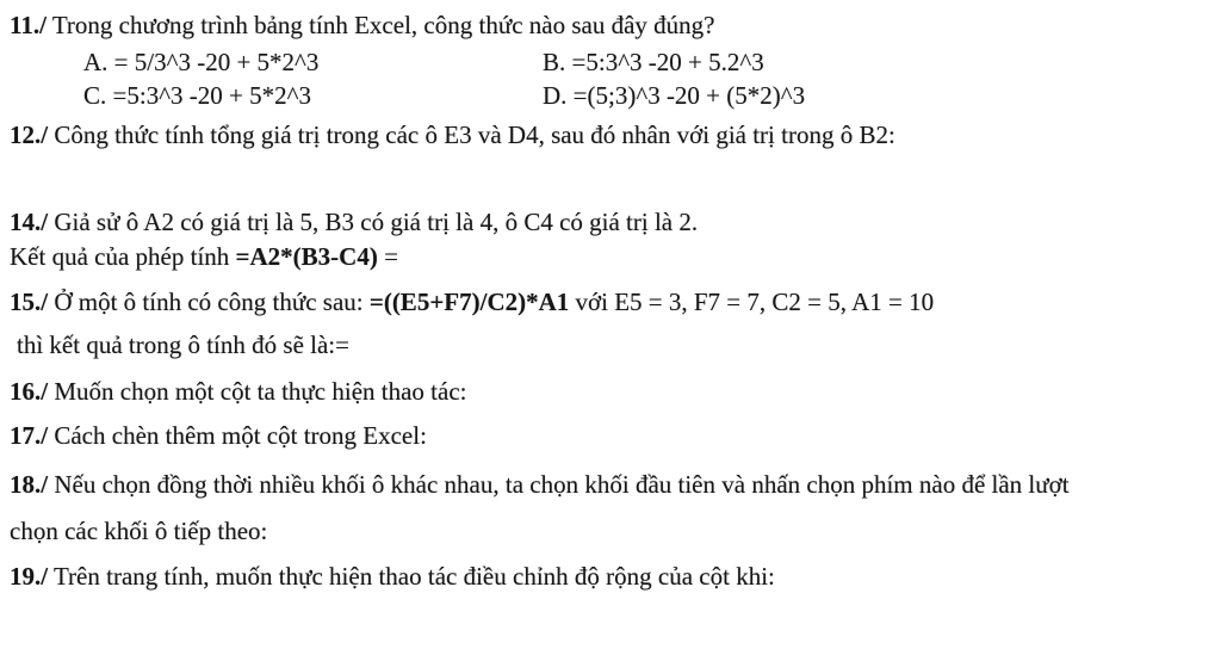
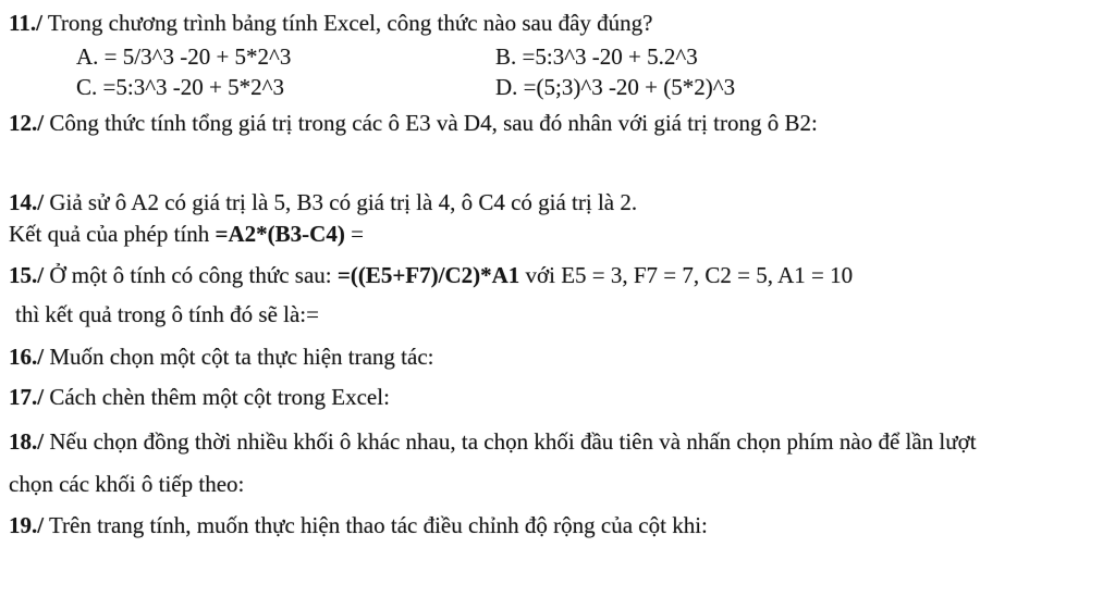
  11./ Trong chương trình bảng tính Excel, công thức nào sau đây đúng?
  A. = 5/3^3 -20 + 5*2^3
  B. =5:3^3 -20 + 5.2^3
  C. =5:3^3 -20 + 5*2^3
  D. =(5;3)^3 -20 + (5*2)^3
  12./ Công thức tính tổng giá trị trong các ô E3 và D4, sau đó nhân với giá trị trong ô B2:
  14./ Giả sử ô A2 có giá trị là 5, B3 có giá trị là 4, ô C4 có giá trị là 2.
  Kết quả của phép tính =A2*(B3-C4) =
  15./ Ở một ô tính có công thức sau: =((E5+F7)/C2)*A1 với E5 = 3, F7 = 7, C2 = 5, A1 = 10
  thì kết quả trong ô tính đó sẽ là:=
- 16./ Muốn chọn một cột ta thực hiện thao tác:
+ 16./ Muốn chọn một cột ta thực hiện trang tác:
  17./ Cách chèn thêm một cột trong Excel:
  18./ Nếu chọn đồng thời nhiều khối ô khác nhau, ta chọn khối đầu tiên và nhấn chọn phím nào để lần lượt
  chọn các khối ô tiếp theo:
  19./ Trên trang tính, muốn thực hiện thao tác điều chỉnh độ rộng của cột khi:
